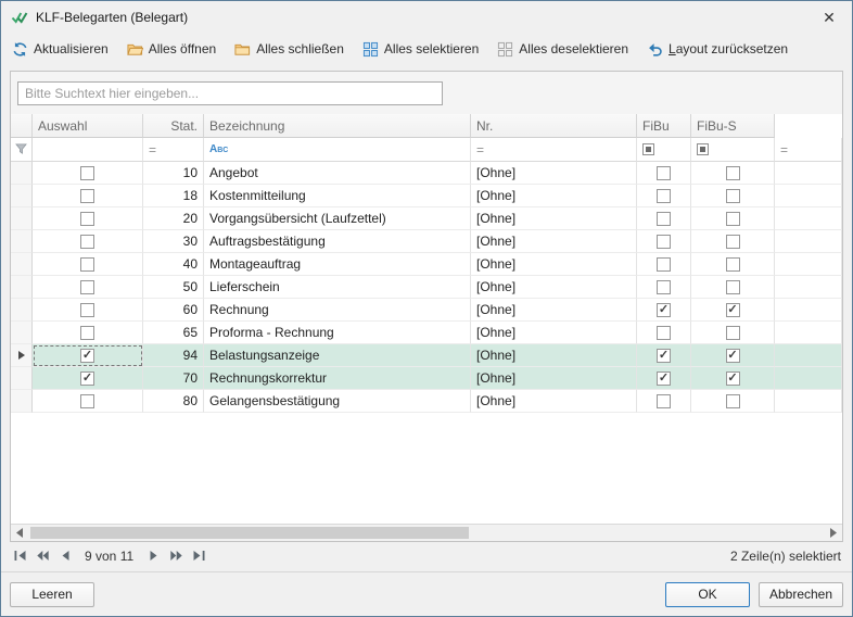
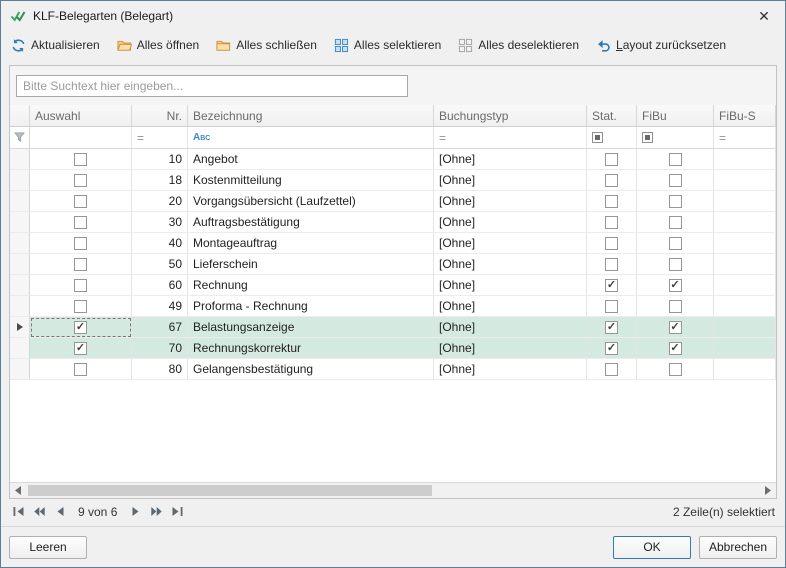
  KLF-Belegarten (Belegart)
  ✕
  Aktualisieren
  Alles öffnen
  Alles schließen
  Alles selektieren
  Alles deselektieren
  Layout zurücksetzen
  Bitte Suchtext hier eingeben...
  Auswahl
- Stat.
+ Nr.
  Bezeichnung
+ Buchungstyp
- Nr.
+ Stat.
  FiBu
  FiBu-S
  =
  =
  =
  10
  Angebot
  [Ohne]
  18
  Kostenmitteilung
  [Ohne]
  20
  Vorgangsübersicht (Laufzettel)
  [Ohne]
  30
  Auftragsbestätigung
  [Ohne]
  40
  Montageauftrag
  [Ohne]
  50
  Lieferschein
  [Ohne]
  60
  Rechnung
  [Ohne]
  ✓
  ✓
- 65
+ 49
  Proforma - Rechnung
  [Ohne]
  ✓
- 94
+ 67
  Belastungsanzeige
  [Ohne]
  ✓
  ✓
  ✓
  70
  Rechnungskorrektur
  [Ohne]
  ✓
  ✓
  80
  Gelangensbestätigung
  [Ohne]
- 9 von 11
+ 9 von 6
  2 Zeile(n) selektiert
  Leeren
  OK
  Abbrechen
